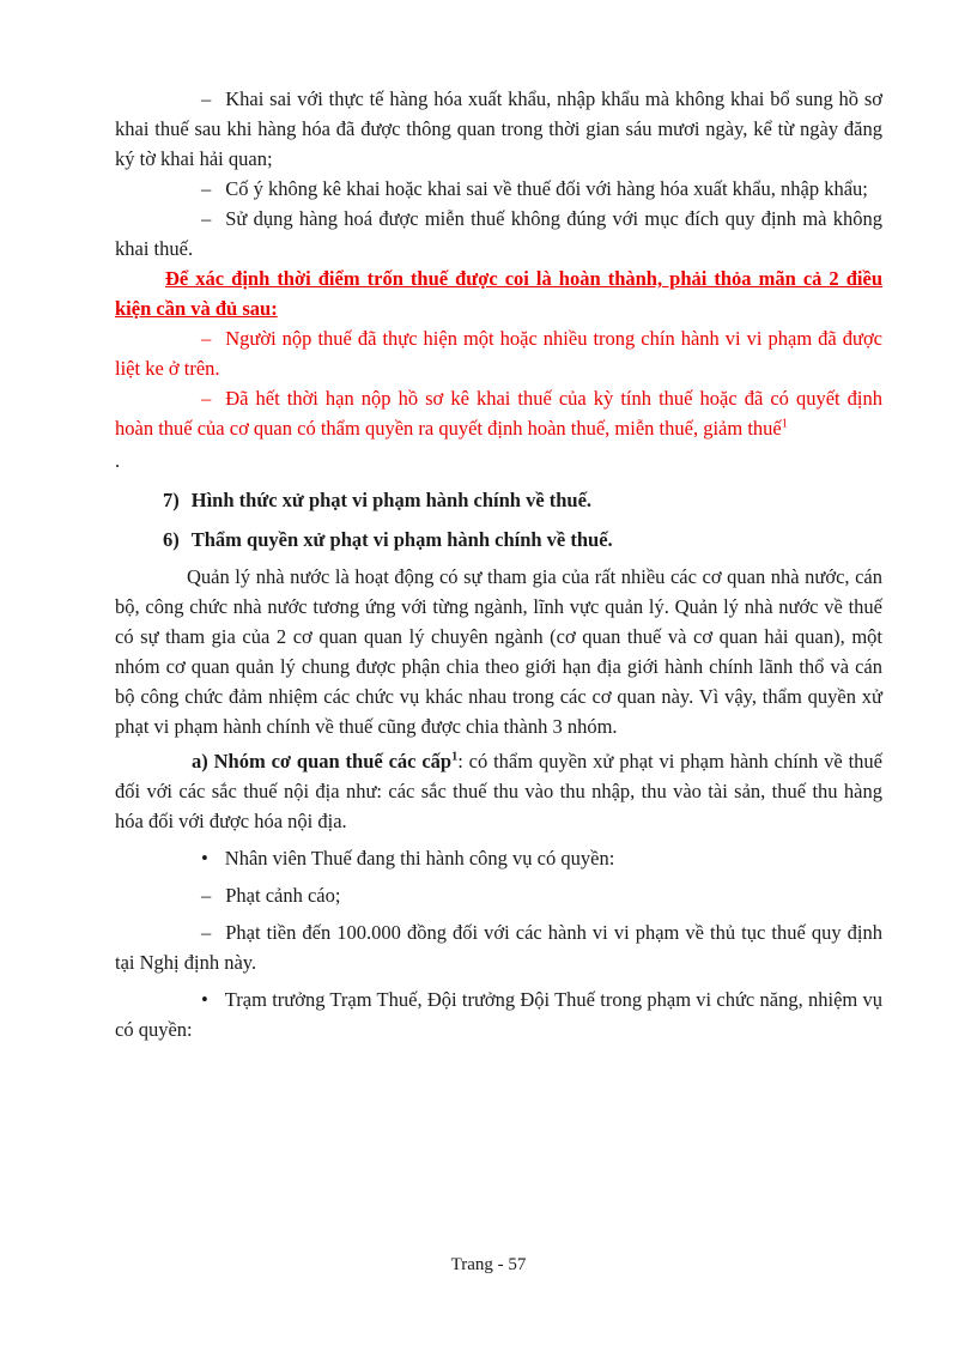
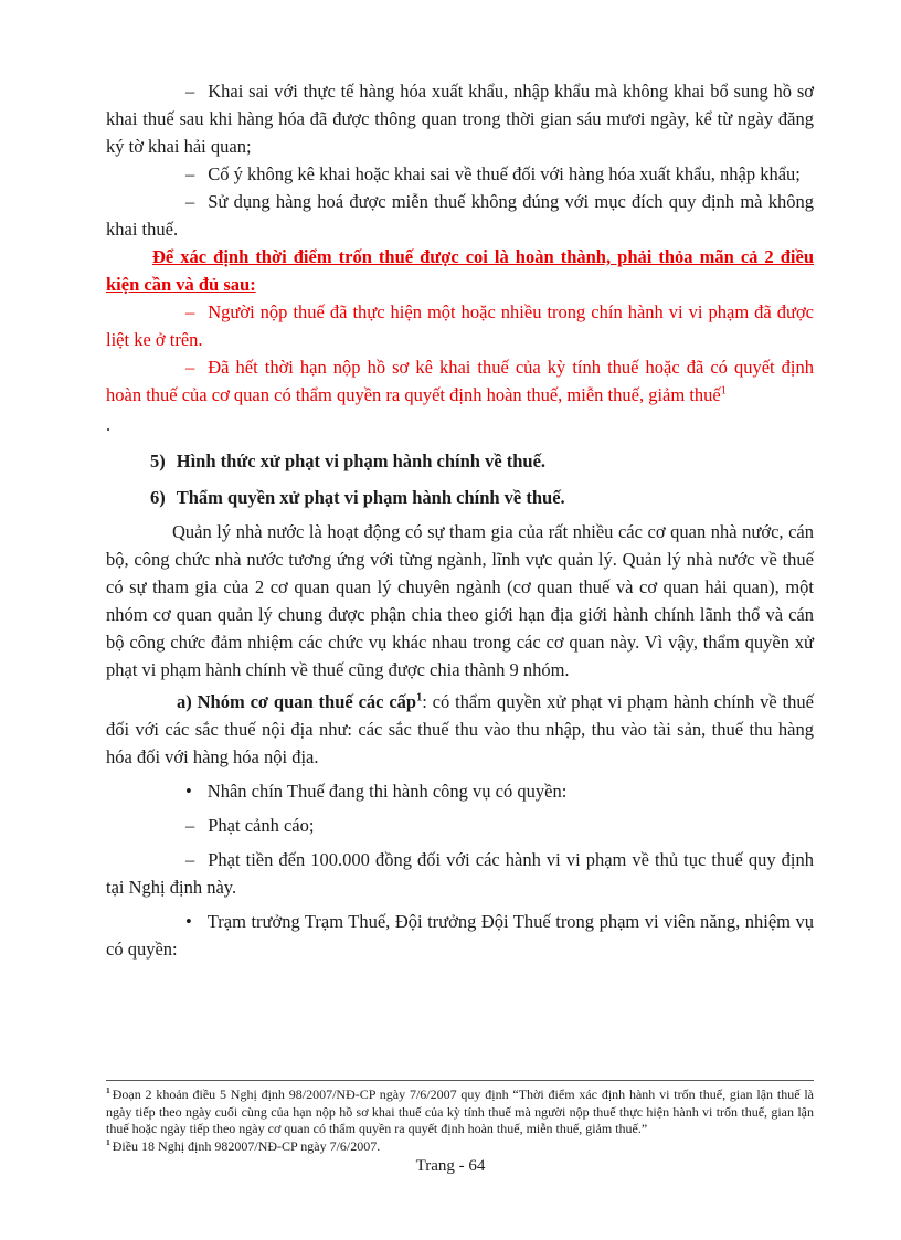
  – Khai sai với thực tế hàng hóa xuất khẩu, nhập khẩu mà không khai bổ sung hồ sơ khai thuế sau khi hàng hóa đã được thông quan trong thời gian sáu mươi ngày, kể từ ngày đăng ký tờ khai hải quan;
  – Cố ý không kê khai hoặc khai sai về thuế đối với hàng hóa xuất khẩu, nhập khẩu;
  – Sử dụng hàng hoá được miễn thuế không đúng với mục đích quy định mà không khai thuế.
  Để xác định thời điểm trốn thuế được coi là hoàn thành, phải thỏa mãn cả 2 điều kiện cần và đủ sau:
  – Người nộp thuế đã thực hiện một hoặc nhiều trong chín hành vi vi phạm đã được liệt ke ở trên.
  – Đã hết thời hạn nộp hồ sơ kê khai thuế của kỳ tính thuế hoặc đã có quyết định hoàn thuế của cơ quan có thẩm quyền ra quyết định hoàn thuế, miễn thuế, giảm thuế1
  .
- 7) Hình thức xử phạt vi phạm hành chính về thuế.
+ 5) Hình thức xử phạt vi phạm hành chính về thuế.
  6) Thẩm quyền xử phạt vi phạm hành chính về thuế.
- Quản lý nhà nước là hoạt động có sự tham gia của rất nhiều các cơ quan nhà nước, cán bộ, công chức nhà nước tương ứng với từng ngành, lĩnh vực quản lý. Quản lý nhà nước về thuế có sự tham gia của 2 cơ quan quan lý chuyên ngành (cơ quan thuế và cơ quan hải quan), một nhóm cơ quan quản lý chung được phận chia theo giới hạn địa giới hành chính lãnh thổ và cán bộ công chức đảm nhiệm các chức vụ khác nhau trong các cơ quan này. Vì vậy, thẩm quyền xử phạt vi phạm hành chính về thuế cũng được chia thành 3 nhóm.
+ Quản lý nhà nước là hoạt động có sự tham gia của rất nhiều các cơ quan nhà nước, cán bộ, công chức nhà nước tương ứng với từng ngành, lĩnh vực quản lý. Quản lý nhà nước về thuế có sự tham gia của 2 cơ quan quan lý chuyên ngành (cơ quan thuế và cơ quan hải quan), một nhóm cơ quan quản lý chung được phận chia theo giới hạn địa giới hành chính lãnh thổ và cán bộ công chức đảm nhiệm các chức vụ khác nhau trong các cơ quan này. Vì vậy, thẩm quyền xử phạt vi phạm hành chính về thuế cũng được chia thành 9 nhóm.
- a) Nhóm cơ quan thuế các cấp1: có thẩm quyền xử phạt vi phạm hành chính về thuế đối với các sắc thuế nội địa như: các sắc thuế thu vào thu nhập, thu vào tài sản, thuế thu hàng hóa đối với được hóa nội địa.
+ a) Nhóm cơ quan thuế các cấp1: có thẩm quyền xử phạt vi phạm hành chính về thuế đối với các sắc thuế nội địa như: các sắc thuế thu vào thu nhập, thu vào tài sản, thuế thu hàng hóa đối với hàng hóa nội địa.
- • Nhân viên Thuế đang thi hành công vụ có quyền:
+ • Nhân chín Thuế đang thi hành công vụ có quyền:
  – Phạt cảnh cáo;
  – Phạt tiền đến 100.000 đồng đối với các hành vi vi phạm về thủ tục thuế quy định tại Nghị định này.
- • Trạm trưởng Trạm Thuế, Đội trưởng Đội Thuế trong phạm vi chức năng, nhiệm vụ có quyền:
+ • Trạm trưởng Trạm Thuế, Đội trưởng Đội Thuế trong phạm vi viên năng, nhiệm vụ có quyền:
+ 1 Đoạn 2 khoản điều 5 Nghị định 98/2007/NĐ-CP ngày 7/6/2007 quy định “Thời điểm xác định hành vi trốn thuế, gian lận thuế là ngày tiếp theo ngày cuối cùng của hạn nộp hồ sơ khai thuế của kỳ tính thuế mà người nộp thuế thực hiện hành vi trốn thuế, gian lận thuế hoặc ngày tiếp theo ngày cơ quan có thẩm quyền ra quyết định hoàn thuế, miễn thuế, giảm thuế.”
+ 1 Điều 18 Nghị định 982007/NĐ-CP ngày 7/6/2007.
- Trang - 57
+ Trang - 64
